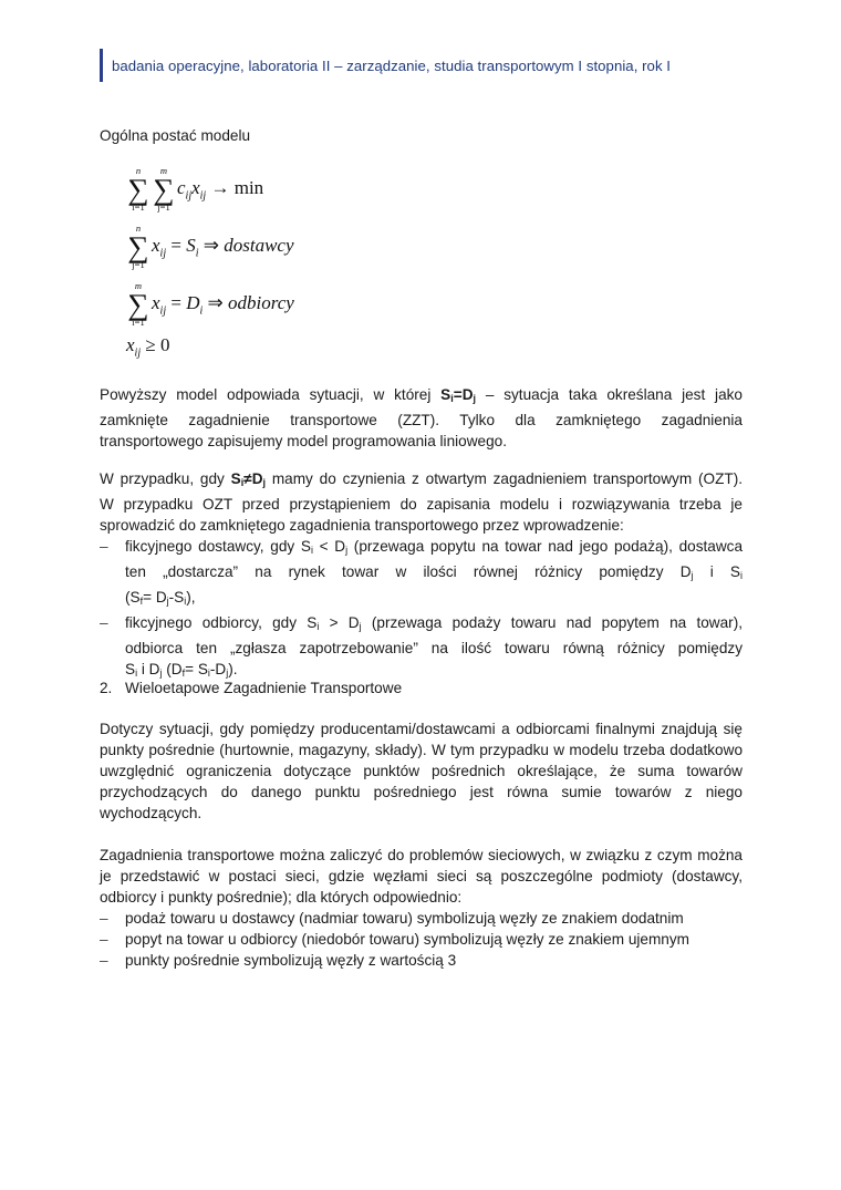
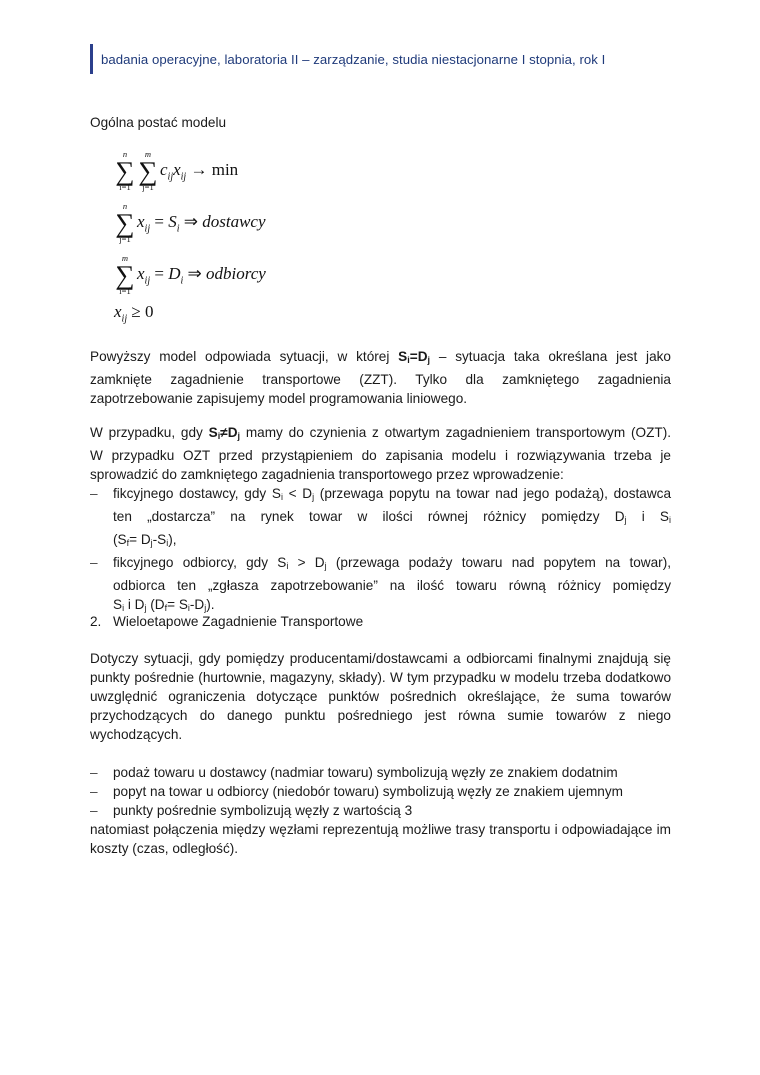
- badania operacyjne, laboratoria II – zarządzanie, studia transportowym I stopnia, rok I
+ badania operacyjne, laboratoria II – zarządzanie, studia niestacjonarne I stopnia, rok I
  Ogólna postać modelu
  n
  ∑
  i=1
  m
  ∑
  j=1
  cijxij → min
  n
  ∑
  j=1
  xij = Si ⇒ dostawcy
  m
  ∑
  i=1
  xij = Di ⇒ odbiorcy
  xij ≥ 0
  Powyższy model odpowiada sytuacji, w której Si=Dj – sytuacja taka określana jest jako
  zamknięte zagadnienie transportowe (ZZT). Tylko dla zamkniętego zagadnienia
- transportowego zapisujemy model programowania liniowego.
+ zapotrzebowanie zapisujemy model programowania liniowego.
  W przypadku, gdy Si≠Dj mamy do czynienia z otwartym zagadnieniem transportowym (OZT).
  W przypadku OZT przed przystąpieniem do zapisania modelu i rozwiązywania trzeba je
  sprowadzić do zamkniętego zagadnienia transportowego przez wprowadzenie:
  –
  fikcyjnego dostawcy, gdy Si < Dj (przewaga popytu na towar nad jego podażą), dostawca
  ten „dostarcza” na rynek towar w ilości równej różnicy pomiędzy Dj i Si
  (Sf= Dj-Si),
  –
  fikcyjnego odbiorcy, gdy Si > Dj (przewaga podaży towaru nad popytem na towar),
  odbiorca ten „zgłasza zapotrzebowanie” na ilość towaru równą różnicy pomiędzy
  Si i Dj (Df= Si-Dj).
  2. Wieloetapowe Zagadnienie Transportowe
  Dotyczy sytuacji, gdy pomiędzy producentami/dostawcami a odbiorcami finalnymi znajdują się punkty pośrednie (hurtownie, magazyny, składy). W tym przypadku w modelu trzeba dodatkowo uwzględnić ograniczenia dotyczące punktów pośrednich określające, że suma towarów przychodzących do danego punktu pośredniego jest równa sumie towarów z niego wychodzących.
- Zagadnienia transportowe można zaliczyć do problemów sieciowych, w związku z czym można je przedstawić w postaci sieci, gdzie węzłami sieci są poszczególne podmioty (dostawcy, odbiorcy i punkty pośrednie); dla których odpowiednio:
  –
  podaż towaru u dostawcy (nadmiar towaru) symbolizują węzły ze znakiem dodatnim
  –
  popyt na towar u odbiorcy (niedobór towaru) symbolizują węzły ze znakiem ujemnym
  –
  punkty pośrednie symbolizują węzły z wartością 3
+ natomiast połączenia między węzłami reprezentują możliwe trasy transportu i odpowiadające im koszty (czas, odległość).
